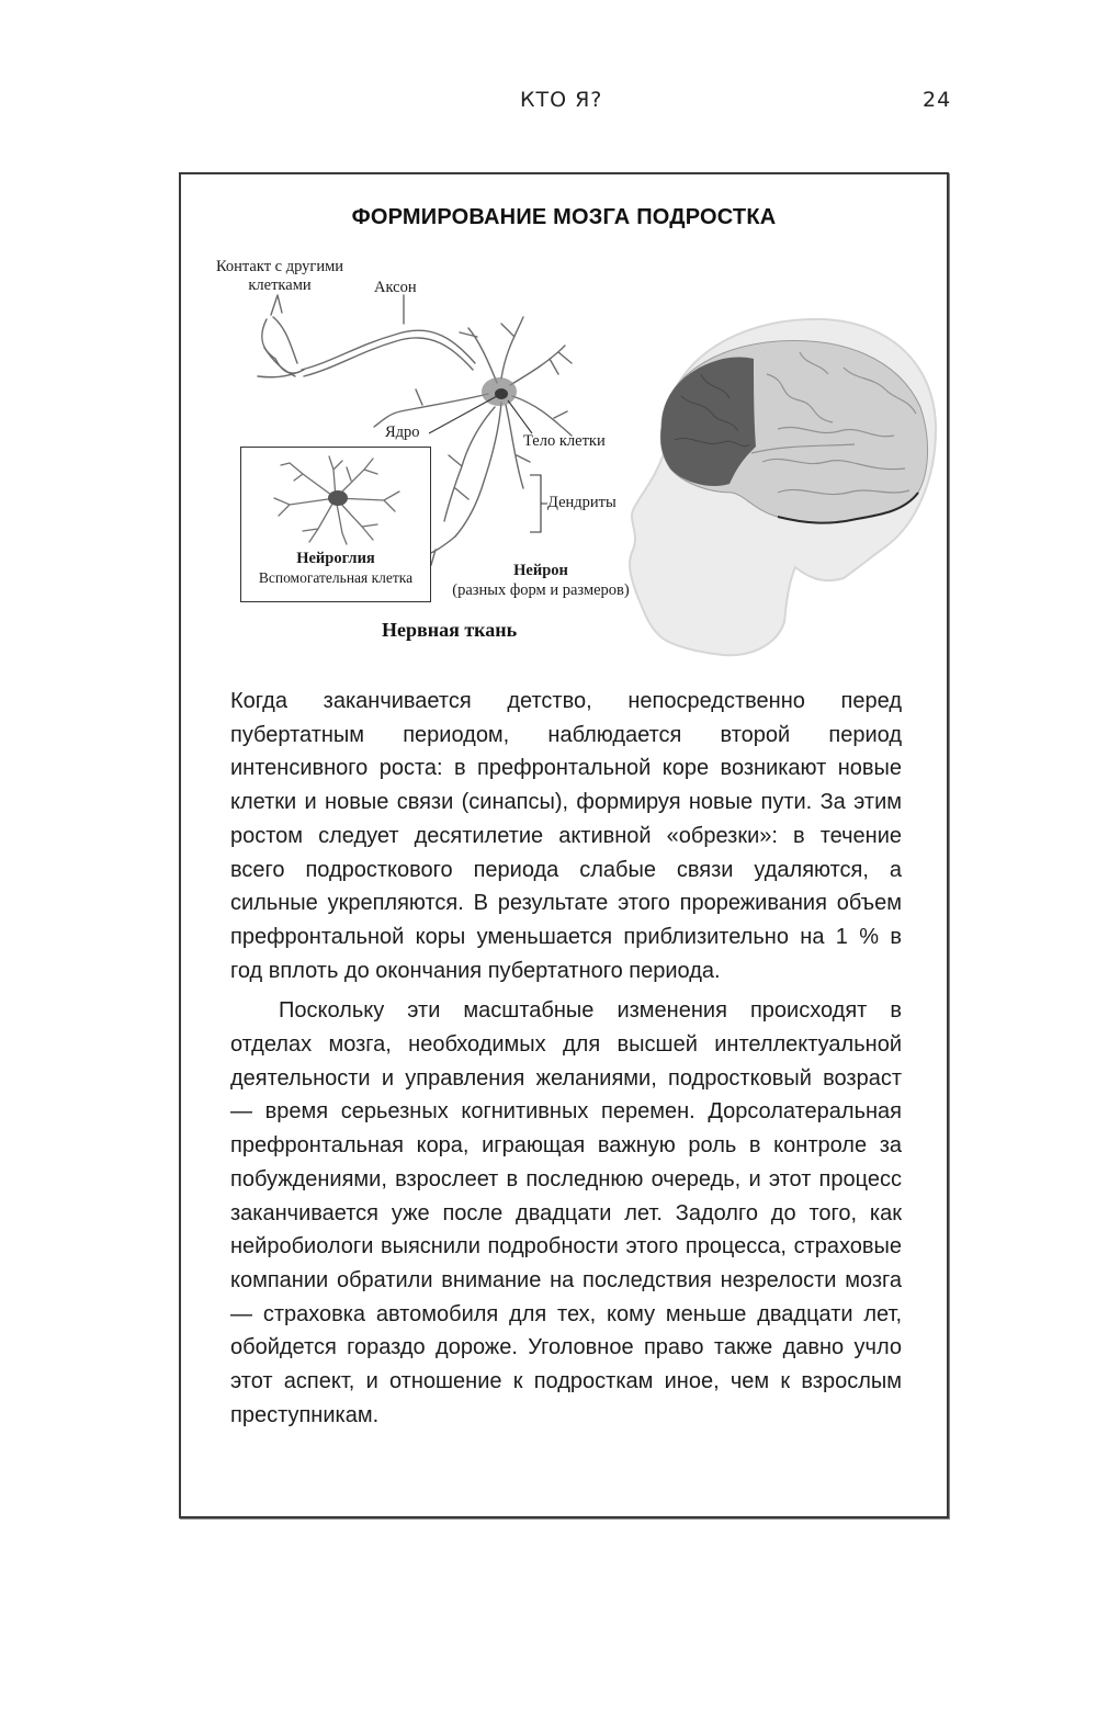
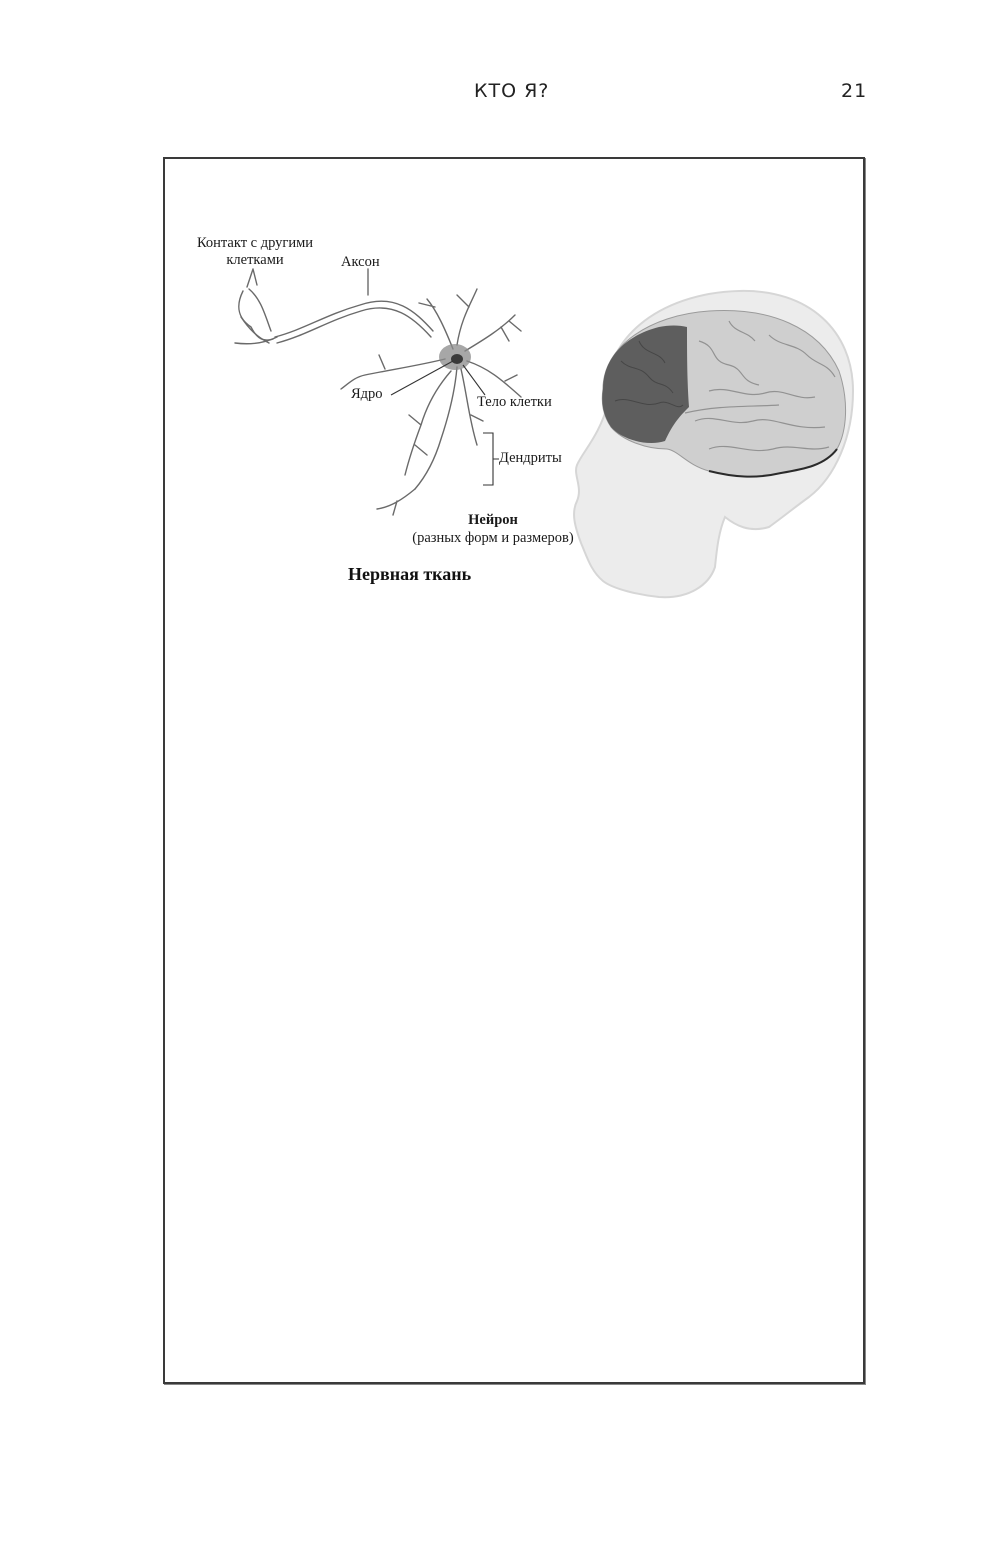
  КТО Я?
- 24
+ 21
- ФОРМИРОВАНИЕ МОЗГА ПОДРОСТКА
- Нейроглия
- Вспомогательная клетка
  Контакт с другими
  клетками
  Аксон
  Ядро
  Тело клетки
  Дендриты
  Нейрон
  (разных форм и размеров)
  Нервная ткань
- Когда заканчивается детство, непосредственно перед пубертатным периодом, наблюдается второй период интенсивного роста: в префронтальной коре возникают новые клетки и новые связи (синапсы), формируя новые пути. За этим ростом следует десятилетие активной «об­резки»: в течение всего подросткового периода слабые связи удаляются, а сильные укрепляются. В результате этого прореживания объем префронтальной коры умень­шается приблизительно на 1 % в год вплоть до окончания пубертатного периода.
- Поскольку эти масштабные изменения происходят в отделах мозга, необходимых для высшей интеллекту­альной деятельности и управления желаниями, подрост­ковый возраст — время серьезных когнитивных перемен. Дорсолатеральная префронтальная кора, играющая важную роль в контроле за побуждениями, взрослеет в последнюю очередь, и этот процесс заканчивается уже после двадцати лет. Задолго до того, как нейробиологи выяснили подробности этого процесса, страховые ком­пании обратили внимание на последствия незрелости мозга — страховка автомобиля для тех, кому меньше два­дцати лет, обойдется гораздо дороже. Уголовное право также давно учло этот аспект, и отношение к подросткам иное, чем к взрослым преступникам.
